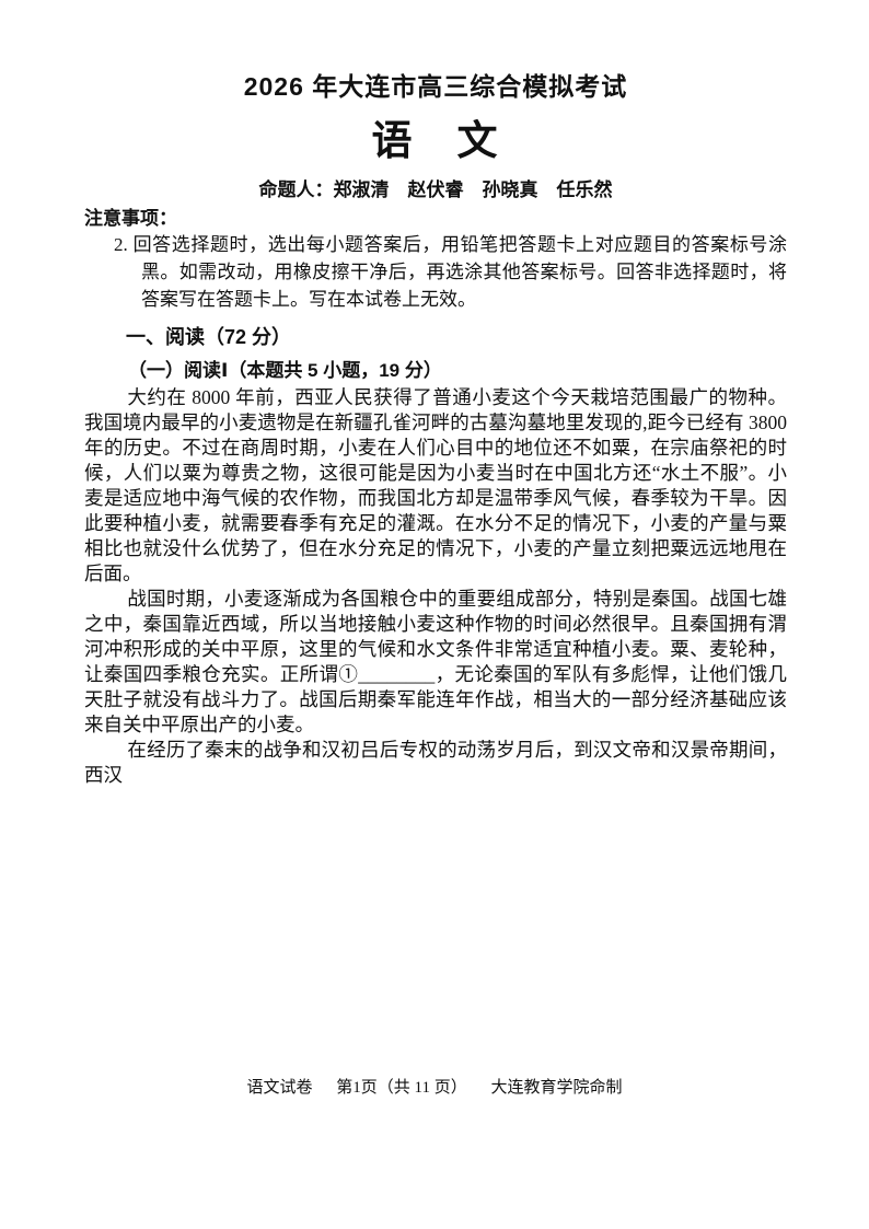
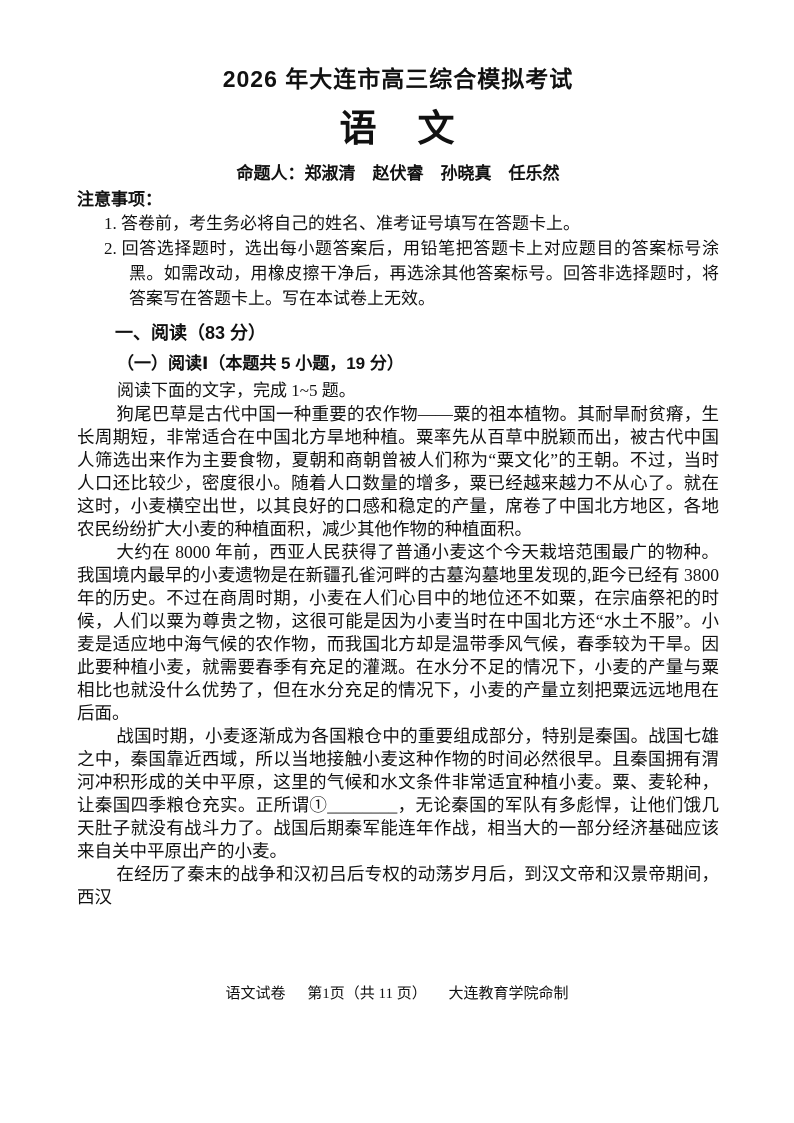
  2026 年大连市高三综合模拟考试
  语 文
  命题人：郑淑清 赵伏睿 孙晓真 任乐然
  注意事项：
+ 1. 答卷前，考生务必将自己的姓名、准考证号填写在答题卡上。
  2. 回答选择题时，选出每小题答案后，用铅笔把答题卡上对应题目的答案标号涂黑。如需改动，用橡皮擦干净后，再选涂其他答案标号。回答非选择题时，将答案写在答题卡上。写在本试卷上无效。
- 一、阅读（72 分）
+ 一、阅读（83 分）
  （一）阅读Ⅰ（本题共 5 小题，19 分）
+ 阅读下面的文字，完成 1~5 题。
+ 狗尾巴草是古代中国一种重要的农作物——粟的祖本植物。其耐旱耐贫瘠，生长周期短，非常适合在中国北方旱地种植。粟率先从百草中脱颖而出，被古代中国人筛选出来作为主要食物，夏朝和商朝曾被人们称为“粟文化”的王朝。不过，当时人口还比较少，密度很小。随着人口数量的增多，粟已经越来越力不从心了。就在这时，小麦横空出世，以其良好的口感和稳定的产量，席卷了中国北方地区，各地农民纷纷扩大小麦的种植面积，减少其他作物的种植面积。
  大约在 8000 年前，西亚人民获得了普通小麦这个今天栽培范围最广的物种。我国境内最早的小麦遗物是在新疆孔雀河畔的古墓沟墓地里发现的,距今已经有 3800 年的历史。不过在商周时期，小麦在人们心目中的地位还不如粟，在宗庙祭祀的时候，人们以粟为尊贵之物，这很可能是因为小麦当时在中国北方还“水土不服”。小麦是适应地中海气候的农作物，而我国北方却是温带季风气候，春季较为干旱。因此要种植小麦，就需要春季有充足的灌溉。在水分不足的情况下，小麦的产量与粟相比也就没什么优势了，但在水分充足的情况下，小麦的产量立刻把粟远远地甩在后面。
  战国时期，小麦逐渐成为各国粮仓中的重要组成部分，特别是秦国。战国七雄之中，秦国靠近西域，所以当地接触小麦这种作物的时间必然很早。且秦国拥有渭河冲积形成的关中平原，这里的气候和水文条件非常适宜种植小麦。粟、麦轮种，让秦国四季粮仓充实。正所谓①________，无论秦国的军队有多彪悍，让他们饿几天肚子就没有战斗力了。战国后期秦军能连年作战，相当大的一部分经济基础应该来自关中平原出产的小麦。
  在经历了秦末的战争和汉初吕后专权的动荡岁月后，到汉文帝和汉景帝期间，西汉
  语文试卷 第1页（共 11 页） 大连教育学院命制
